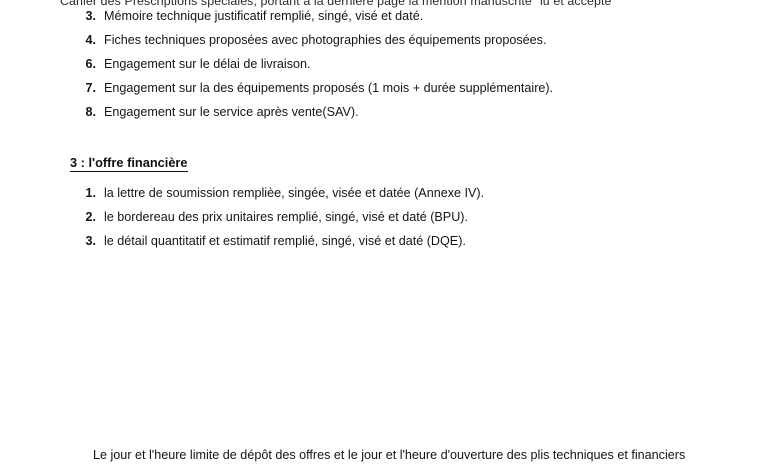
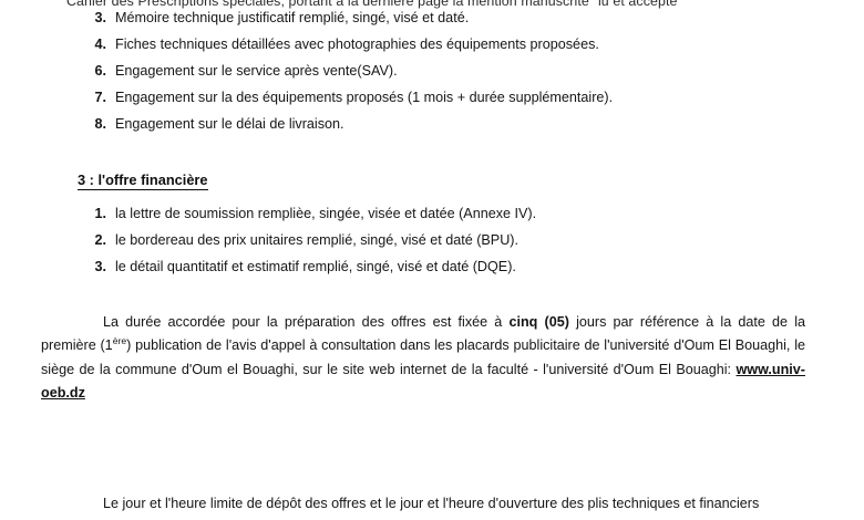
  Cahier des Prescriptions spéciales, portant à la dernière page la mention manuscrite "lu et accepté"
  3.
  Mémoire technique justificatif remplié, singé, visé et daté.
  4.
- Fiches techniques proposées avec photographies des équipements proposées.
+ Fiches techniques détaillées avec photographies des équipements proposées.
  6.
- Engagement sur le délai de livraison.
+ Engagement sur le service après vente(SAV).
  7.
  Engagement sur la des équipements proposés (1 mois + durée supplémentaire).
  8.
- Engagement sur le service après vente(SAV).
+ Engagement sur le délai de livraison.
  3 : l'offre financière
  1.
  la lettre de soumission remplièe, singée, visée et datée (Annexe IV).
  2.
  le bordereau des prix unitaires remplié, singé, visé et daté (BPU).
  3.
  le détail quantitatif et estimatif remplié, singé, visé et daté (DQE).
+ La durée accordée pour la préparation des offres est fixée à cinq (05) jours par référence à la date de la première (1ère) publication de l'avis d'appel à consultation dans les placards publicitaire de l'université d'Oum El Bouaghi, le siège de la commune d'Oum el Bouaghi, sur le site web internet de la faculté - l'université d'Oum El Bouaghi: www.univ-oeb.dz
  Le jour et l'heure limite de dépôt des offres et le jour et l'heure d'ouverture des plis techniques et financiers
